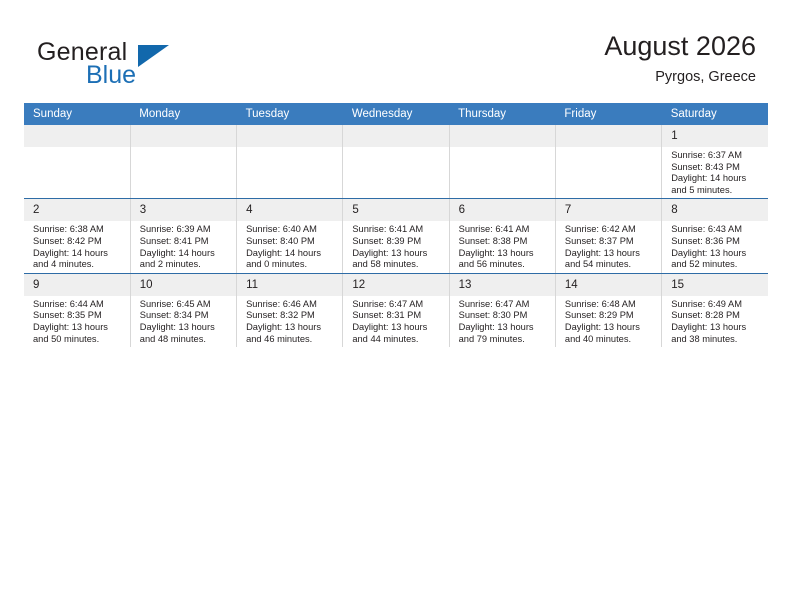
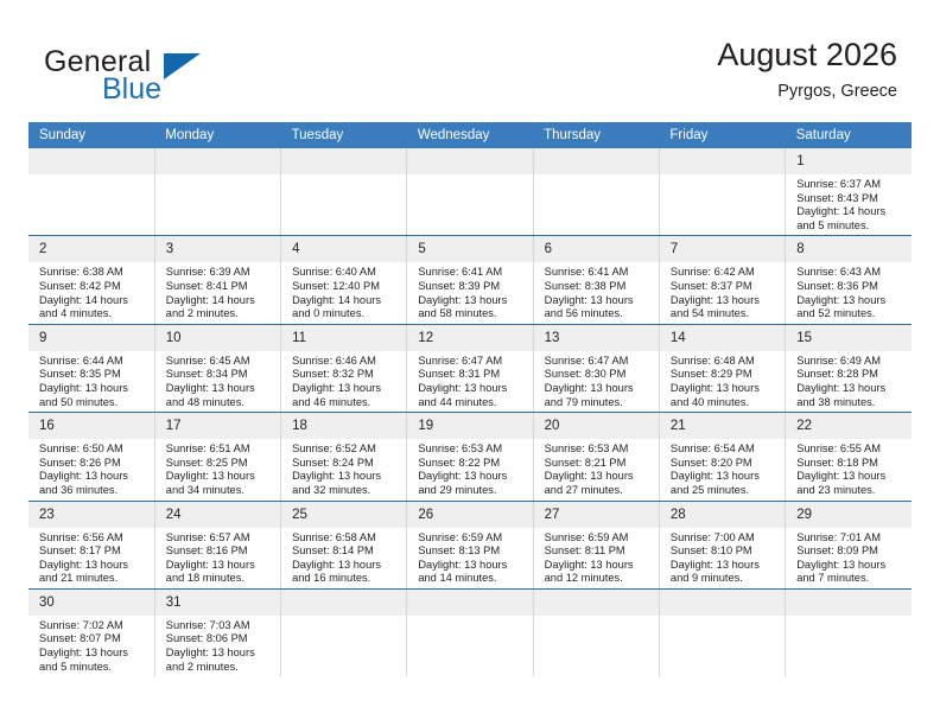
  General
  Blue
  August 2026
  Pyrgos, Greece
  Sunday	Monday	Tuesday	Wednesday	Thursday	Friday	Saturday
  						1Sunrise: 6:37 AMSunset: 8:43 PMDaylight: 14 hoursand 5 minutes.
- 2Sunrise: 6:38 AMSunset: 8:42 PMDaylight: 14 hoursand 4 minutes.	3Sunrise: 6:39 AMSunset: 8:41 PMDaylight: 14 hoursand 2 minutes.	4Sunrise: 6:40 AMSunset: 8:40 PMDaylight: 14 hoursand 0 minutes.	5Sunrise: 6:41 AMSunset: 8:39 PMDaylight: 13 hoursand 58 minutes.	6Sunrise: 6:41 AMSunset: 8:38 PMDaylight: 13 hoursand 56 minutes.	7Sunrise: 6:42 AMSunset: 8:37 PMDaylight: 13 hoursand 54 minutes.	8Sunrise: 6:43 AMSunset: 8:36 PMDaylight: 13 hoursand 52 minutes.
+ 2Sunrise: 6:38 AMSunset: 8:42 PMDaylight: 14 hoursand 4 minutes.	3Sunrise: 6:39 AMSunset: 8:41 PMDaylight: 14 hoursand 2 minutes.	4Sunrise: 6:40 AMSunset: 12:40 PMDaylight: 14 hoursand 0 minutes.	5Sunrise: 6:41 AMSunset: 8:39 PMDaylight: 13 hoursand 58 minutes.	6Sunrise: 6:41 AMSunset: 8:38 PMDaylight: 13 hoursand 56 minutes.	7Sunrise: 6:42 AMSunset: 8:37 PMDaylight: 13 hoursand 54 minutes.	8Sunrise: 6:43 AMSunset: 8:36 PMDaylight: 13 hoursand 52 minutes.
  9Sunrise: 6:44 AMSunset: 8:35 PMDaylight: 13 hoursand 50 minutes.	10Sunrise: 6:45 AMSunset: 8:34 PMDaylight: 13 hoursand 48 minutes.	11Sunrise: 6:46 AMSunset: 8:32 PMDaylight: 13 hoursand 46 minutes.	12Sunrise: 6:47 AMSunset: 8:31 PMDaylight: 13 hoursand 44 minutes.	13Sunrise: 6:47 AMSunset: 8:30 PMDaylight: 13 hoursand 79 minutes.	14Sunrise: 6:48 AMSunset: 8:29 PMDaylight: 13 hoursand 40 minutes.	15Sunrise: 6:49 AMSunset: 8:28 PMDaylight: 13 hoursand 38 minutes.
+ 16Sunrise: 6:50 AMSunset: 8:26 PMDaylight: 13 hoursand 36 minutes.	17Sunrise: 6:51 AMSunset: 8:25 PMDaylight: 13 hoursand 34 minutes.	18Sunrise: 6:52 AMSunset: 8:24 PMDaylight: 13 hoursand 32 minutes.	19Sunrise: 6:53 AMSunset: 8:22 PMDaylight: 13 hoursand 29 minutes.	20Sunrise: 6:53 AMSunset: 8:21 PMDaylight: 13 hoursand 27 minutes.	21Sunrise: 6:54 AMSunset: 8:20 PMDaylight: 13 hoursand 25 minutes.	22Sunrise: 6:55 AMSunset: 8:18 PMDaylight: 13 hoursand 23 minutes.
+ 23Sunrise: 6:56 AMSunset: 8:17 PMDaylight: 13 hoursand 21 minutes.	24Sunrise: 6:57 AMSunset: 8:16 PMDaylight: 13 hoursand 18 minutes.	25Sunrise: 6:58 AMSunset: 8:14 PMDaylight: 13 hoursand 16 minutes.	26Sunrise: 6:59 AMSunset: 8:13 PMDaylight: 13 hoursand 14 minutes.	27Sunrise: 6:59 AMSunset: 8:11 PMDaylight: 13 hoursand 12 minutes.	28Sunrise: 7:00 AMSunset: 8:10 PMDaylight: 13 hoursand 9 minutes.	29Sunrise: 7:01 AMSunset: 8:09 PMDaylight: 13 hoursand 7 minutes.
+ 30Sunrise: 7:02 AMSunset: 8:07 PMDaylight: 13 hoursand 5 minutes.	31Sunrise: 7:03 AMSunset: 8:06 PMDaylight: 13 hoursand 2 minutes.
